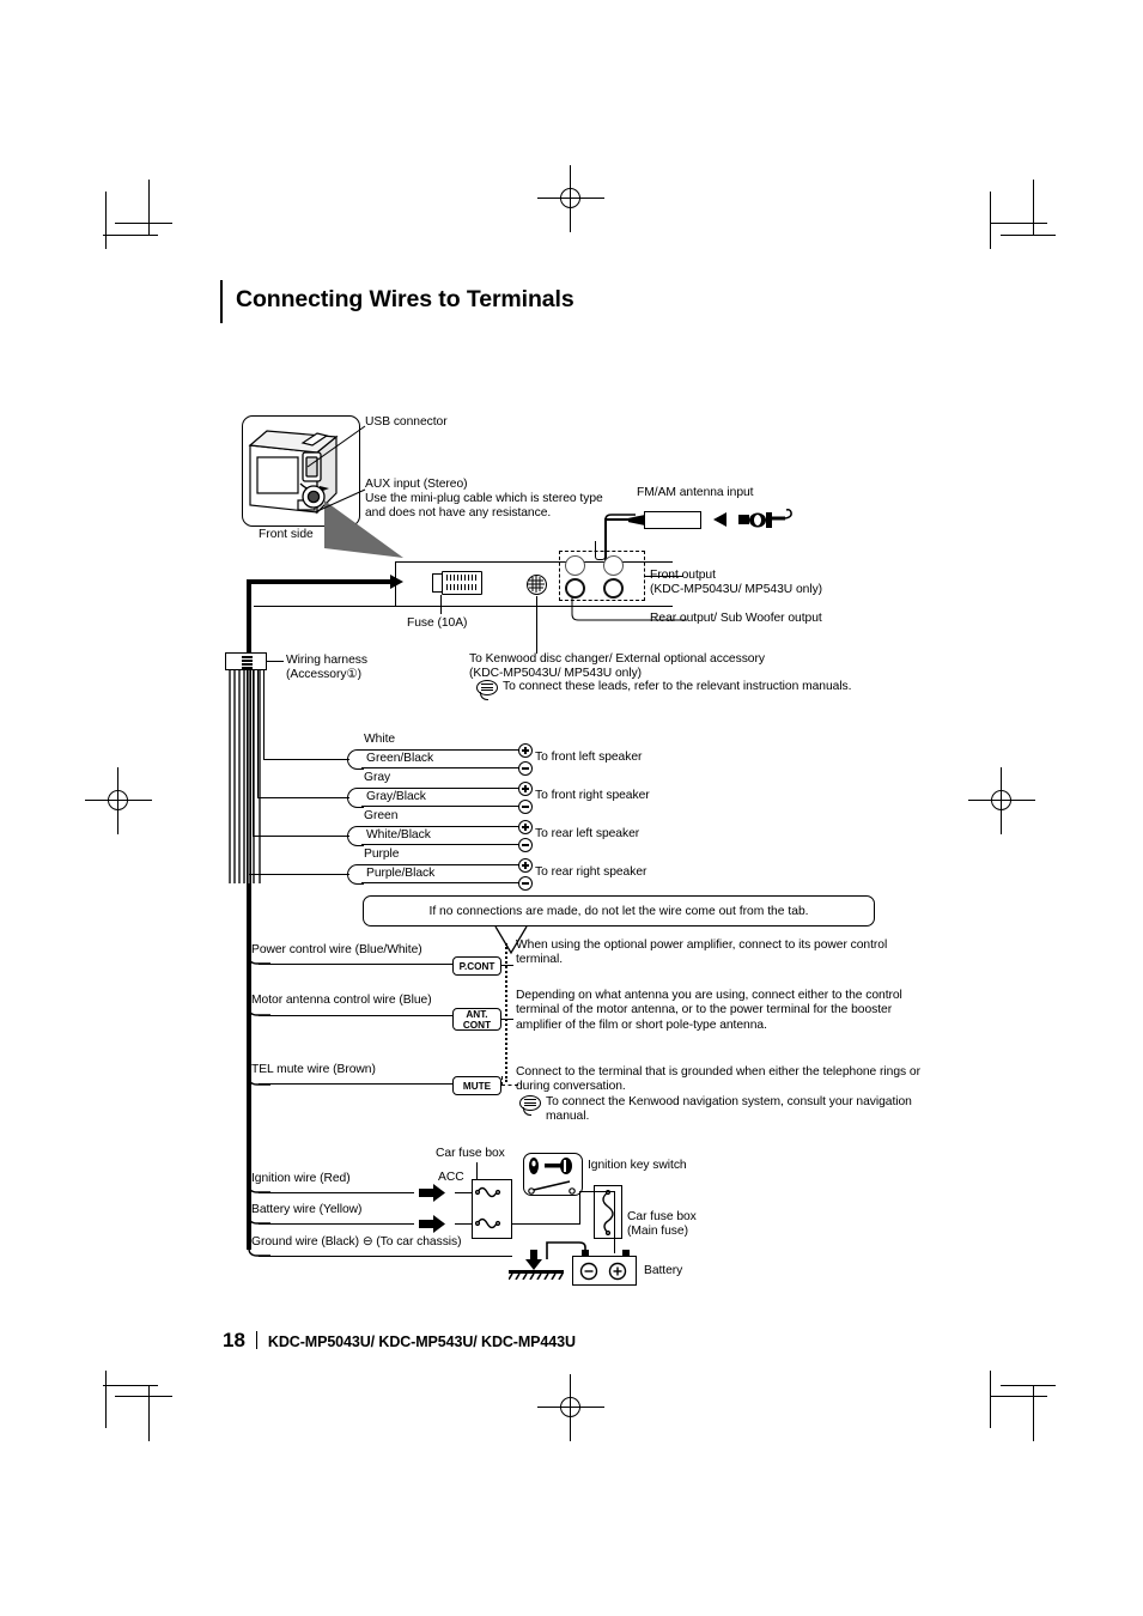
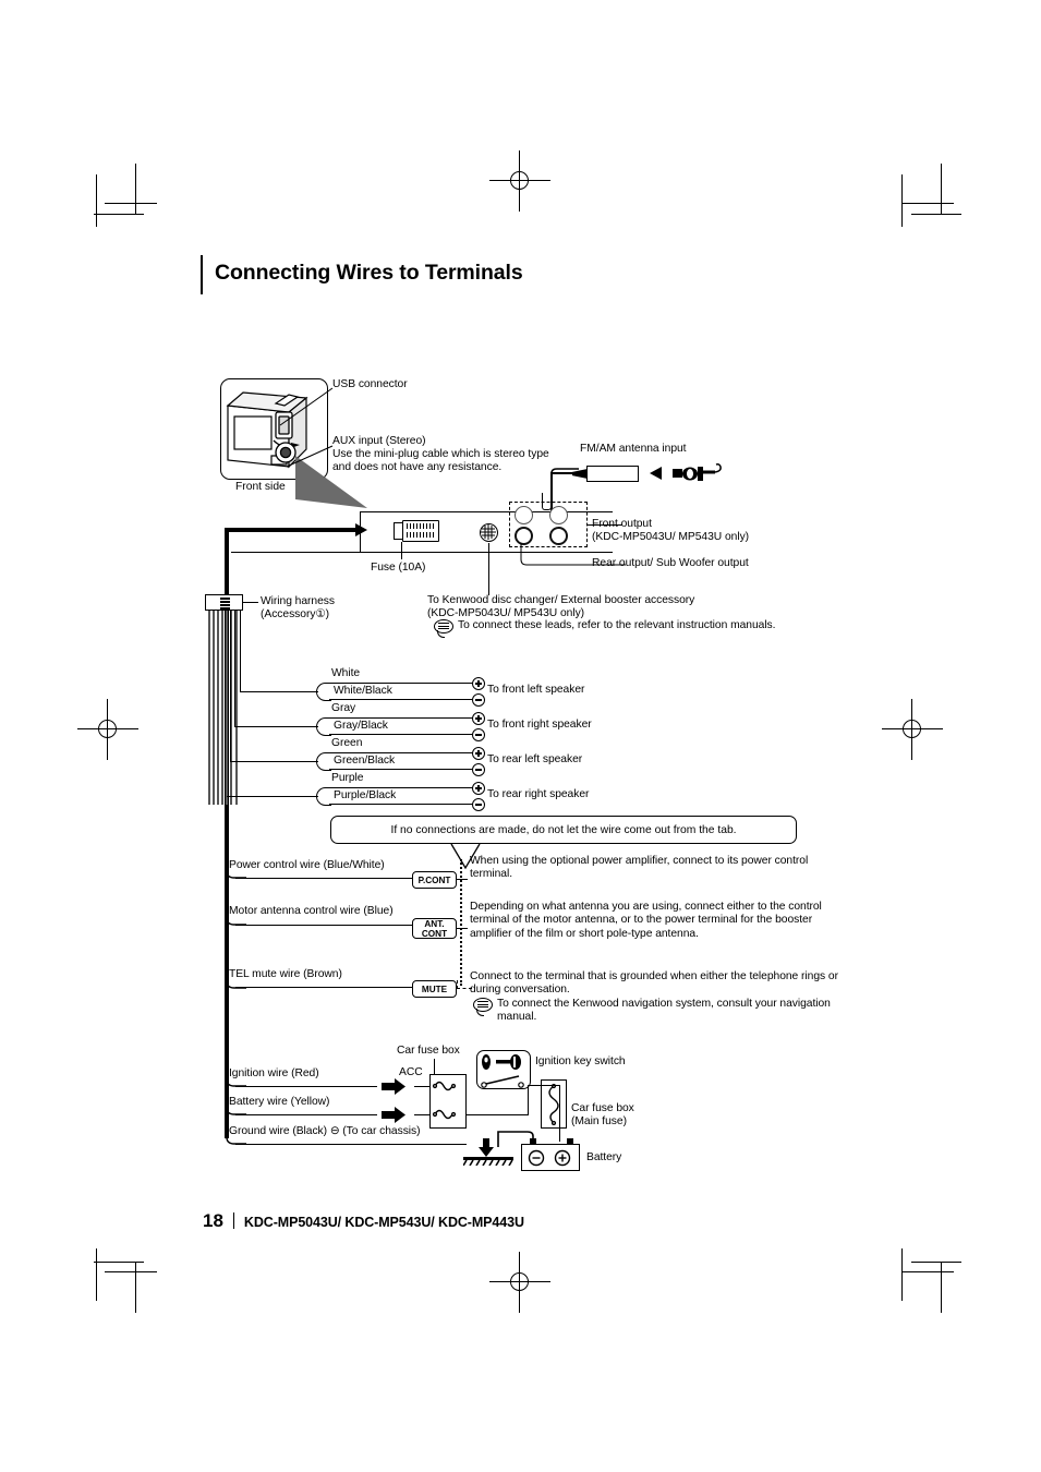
  Connecting Wires to Terminals
  Front side
  USB connector
  AUX input (Stereo)
  Use the mini-plug cable which is stereo type and does not have any resistance.
  FM/AM antenna input
  Fuse (10A)
  Front output
  (KDC-MP5043U/ MP543U only)
  Rear output/ Sub Woofer output
- To Kenwood disc changer/ External optional accessory
+ To Kenwood disc changer/ External booster accessory
  (KDC-MP5043U/ MP543U only)
  To connect these leads, refer to the relevant instruction manuals.
  Wiring harness
  (Accessory①)
  White
- Green/Black
+ White/Black
  To front left speaker
  Gray
  Gray/Black
  To front right speaker
  Green
- White/Black
+ Green/Black
  To rear left speaker
  Purple
  Purple/Black
  To rear right speaker
  If no connections are made, do not let the wire come out from the tab.
  Power control wire (Blue/White)
  P.CONT
  When using the optional power amplifier, connect to its power control terminal.
  Motor antenna control wire (Blue)
  ANT.
  CONT
  Depending on what antenna you are using, connect either to the control terminal of the motor antenna, or to the power terminal for the booster amplifier of the film or short pole-type antenna.
  TEL mute wire (Brown)
  MUTE
  Connect to the terminal that is grounded when either the telephone rings or during conversation.
  To connect the Kenwood navigation system, consult your navigation manual.
  Car fuse box
  Ignition wire (Red)
  ACC
  Battery wire (Yellow)
  Ground wire (Black) ⊖ (To car chassis)
  Ignition key switch
  Car fuse box
  (Main fuse)
  Battery
  18
  KDC-MP5043U/ KDC-MP543U/ KDC-MP443U
